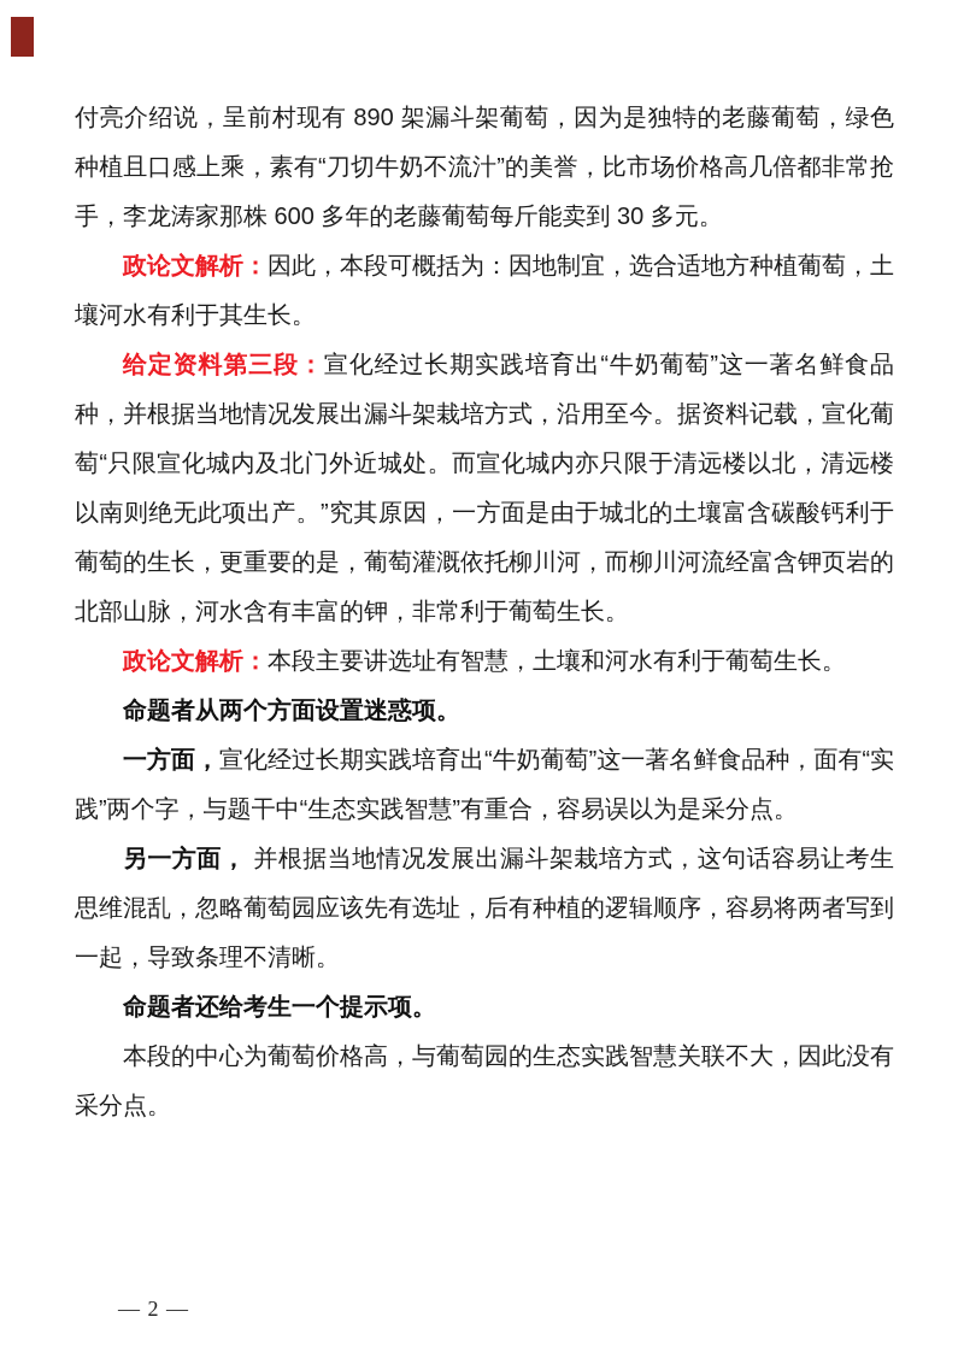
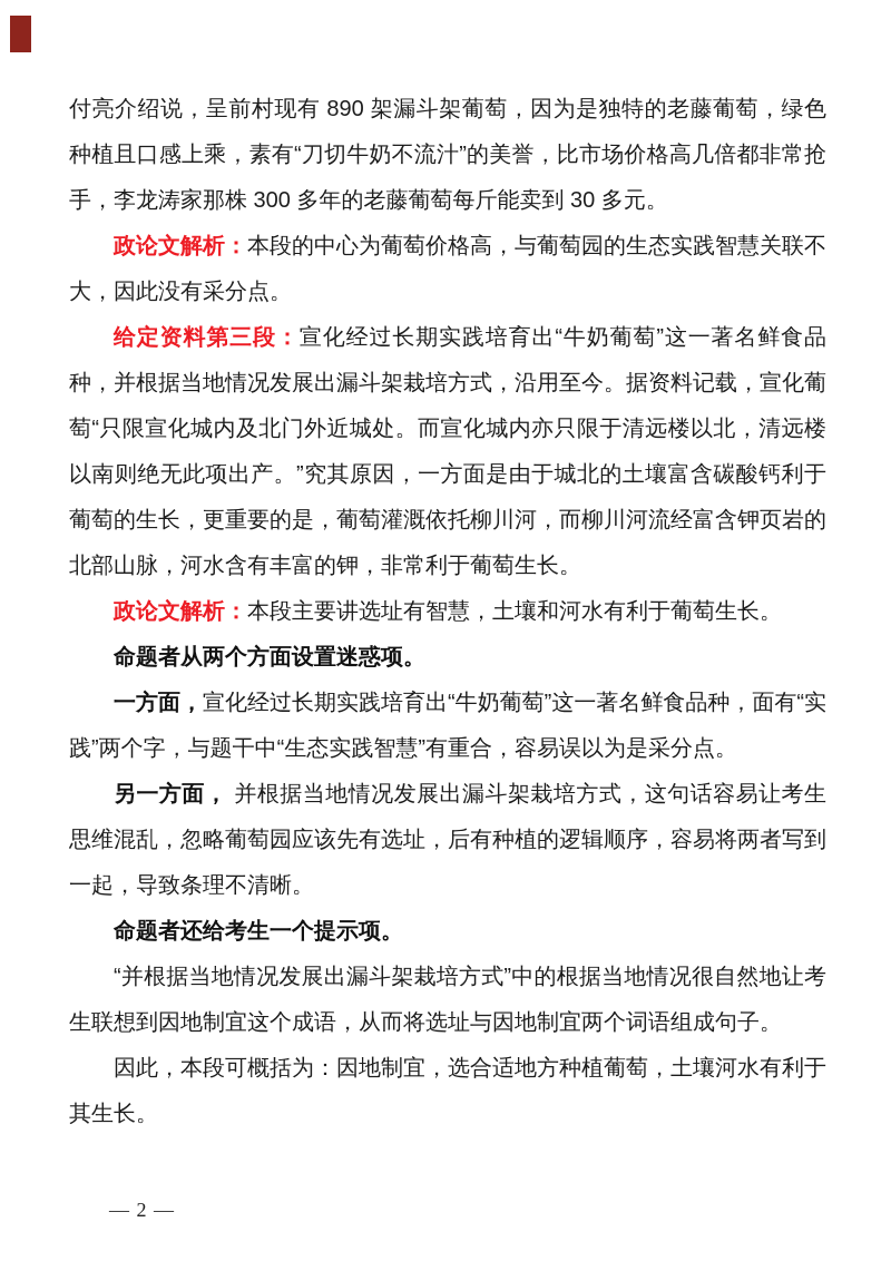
- 付亮介绍说，呈前村现有 890 架漏斗架葡萄，因为是独特的老藤葡萄，绿色种植且口感上乘，素有“刀切牛奶不流汁”的美誉，比市场价格高几倍都非常抢手，李龙涛家那株 600 多年的老藤葡萄每斤能卖到 30 多元。
+ 付亮介绍说，呈前村现有 890 架漏斗架葡萄，因为是独特的老藤葡萄，绿色种植且口感上乘，素有“刀切牛奶不流汁”的美誉，比市场价格高几倍都非常抢手，李龙涛家那株 300 多年的老藤葡萄每斤能卖到 30 多元。
- 政论文解析：因此，本段可概括为：因地制宜，选合适地方种植葡萄，土壤河水有利于其生长。
+ 政论文解析：本段的中心为葡萄价格高，与葡萄园的生态实践智慧关联不大，因此没有采分点。
  给定资料第三段：宣化经过长期实践培育出“牛奶葡萄”这一著名鲜食品种，并根据当地情况发展出漏斗架栽培方式，沿用至今。据资料记载，宣化葡萄“只限宣化城内及北门外近城处。而宣化城内亦只限于清远楼以北，清远楼以南则绝无此项出产。”究其原因，一方面是由于城北的土壤富含碳酸钙利于葡萄的生长，更重要的是，葡萄灌溉依托柳川河，而柳川河流经富含钾页岩的北部山脉，河水含有丰富的钾，非常利于葡萄生长。
  政论文解析：本段主要讲选址有智慧，土壤和河水有利于葡萄生长。
  命题者从两个方面设置迷惑项。
  一方面，宣化经过长期实践培育出“牛奶葡萄”这一著名鲜食品种，面有“实践”两个字，与题干中“生态实践智慧”有重合，容易误以为是采分点。
  另一方面， 并根据当地情况发展出漏斗架栽培方式，这句话容易让考生思维混乱，忽略葡萄园应该先有选址，后有种植的逻辑顺序，容易将两者写到一起，导致条理不清晰。
  命题者还给考生一个提示项。
+ “并根据当地情况发展出漏斗架栽培方式”中的根据当地情况很自然地让考生联想到因地制宜这个成语，从而将选址与因地制宜两个词语组成句子。
- 本段的中心为葡萄价格高，与葡萄园的生态实践智慧关联不大，因此没有采分点。
+ 因此，本段可概括为：因地制宜，选合适地方种植葡萄，土壤河水有利于其生长。
  — 2 —
